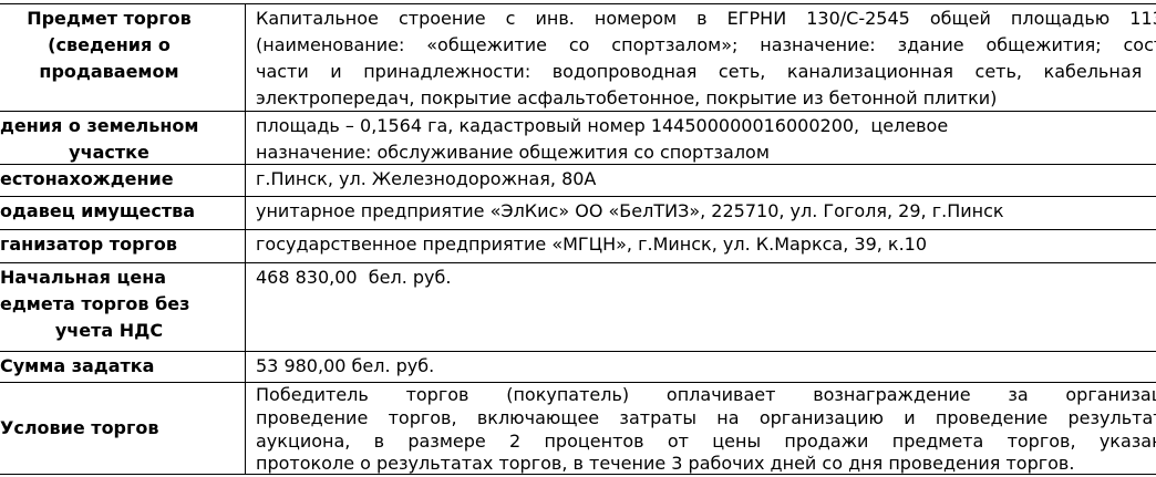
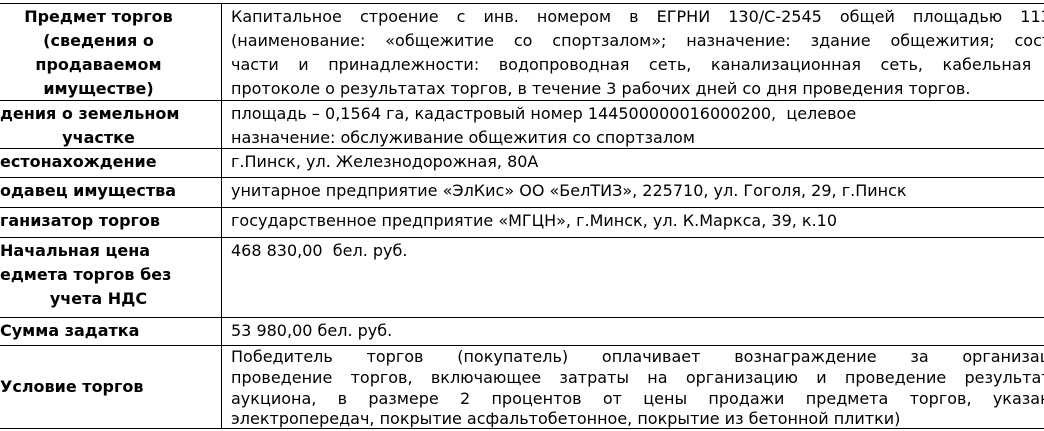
  Предмет торгов
  (сведения о
  продаваемом
+ имуществе)
  Капитальное строение с инв. номером в ЕГРНИ 130/С-2545 общей площадью 11
  (наименование: «общежитие со спортзалом»; назначение: здание общежития; сос
  части и принадлежности: водопроводная сеть, канализационная сеть, кабельная
- электропередач, покрытие асфальтобетонное, покрытие из бетонной плитки)
+ протоколе о результатах торгов, в течение 3 рабочих дней со дня проведения торгов.
  дения о земельном
  участке
  площадь – 0,1564 га, кадастровый номер 144500000016000200, целевое
  назначение: обслуживание общежития со спортзалом
  естонахождение
  г.Пинск, ул. Железнодорожная, 80А
  одавец имущества
  унитарное предприятие «ЭлКис» ОО «БелТИЗ», 225710, ул. Гоголя, 29, г.Пинск
  ганизатор торгов
  государственное предприятие «МГЦН», г.Минск, ул. К.Маркса, 39, к.10
  Начальная цена
  едмета торгов без
  учета НДС
  468 830,00 бел. руб.
  Сумма задатка
  53 980,00 бел. руб.
  Условие торгов
  Победитель торгов (покупатель) оплачивает вознаграждение за организа
  проведение торгов, включающее затраты на организацию и проведение результа
  аукциона, в размере 2 процентов от цены продажи предмета торгов, указа
- протоколе о результатах торгов, в течение 3 рабочих дней со дня проведения торгов.
+ электропередач, покрытие асфальтобетонное, покрытие из бетонной плитки)
